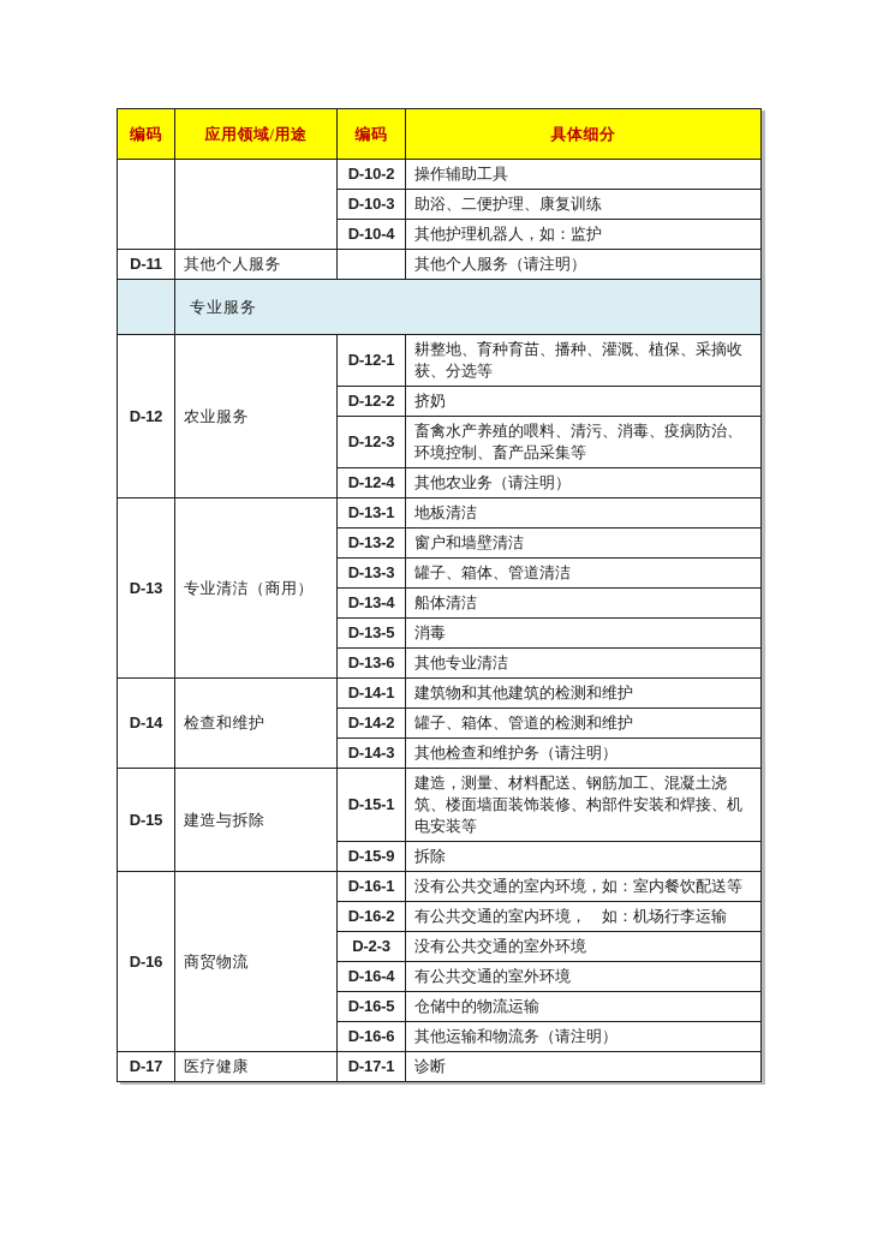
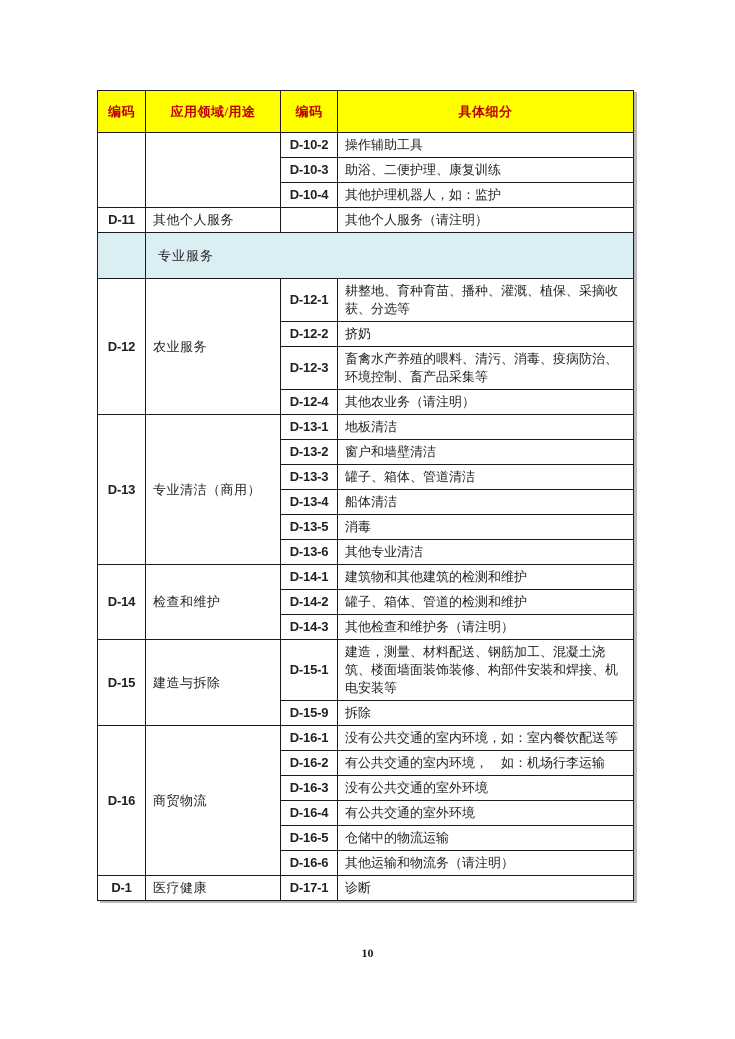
  编码	应用领域/用途	编码	具体细分
  		D-10-2	操作辅助工具
  D-10-3	助浴、二便护理、康复训练
  D-10-4	其他护理机器人，如：监护
  D-11	其他个人服务		其他个人服务（请注明）
  	专业服务
  D-12	农业服务	D-12-1	耕整地、育种育苗、播种、灌溉、植保、采摘收获、分选等
  D-12-2	挤奶
  D-12-3	畜禽水产养殖的喂料、清污、消毒、疫病防治、环境控制、畜产品采集等
  D-12-4	其他农业务（请注明）
  D-13	专业清洁（商用）	D-13-1	地板清洁
  D-13-2	窗户和墙壁清洁
  D-13-3	罐子、箱体、管道清洁
  D-13-4	船体清洁
  D-13-5	消毒
  D-13-6	其他专业清洁
  D-14	检查和维护	D-14-1	建筑物和其他建筑的检测和维护
  D-14-2	罐子、箱体、管道的检测和维护
  D-14-3	其他检查和维护务（请注明）
  D-15	建造与拆除	D-15-1	建造，测量、材料配送、钢筋加工、混凝土浇筑、楼面墙面装饰装修、构部件安装和焊接、机电安装等
  D-15-9	拆除
  D-16	商贸物流	D-16-1	没有公共交通的室内环境，如：室内餐饮配送等
  D-16-2	有公共交通的室内环境， 如：机场行李运输
- D-2-3	没有公共交通的室外环境
+ D-16-3	没有公共交通的室外环境
  D-16-4	有公共交通的室外环境
  D-16-5	仓储中的物流运输
  D-16-6	其他运输和物流务（请注明）
- D-17	医疗健康	D-17-1	诊断
+ D-1	医疗健康	D-17-1	诊断
+ 10
